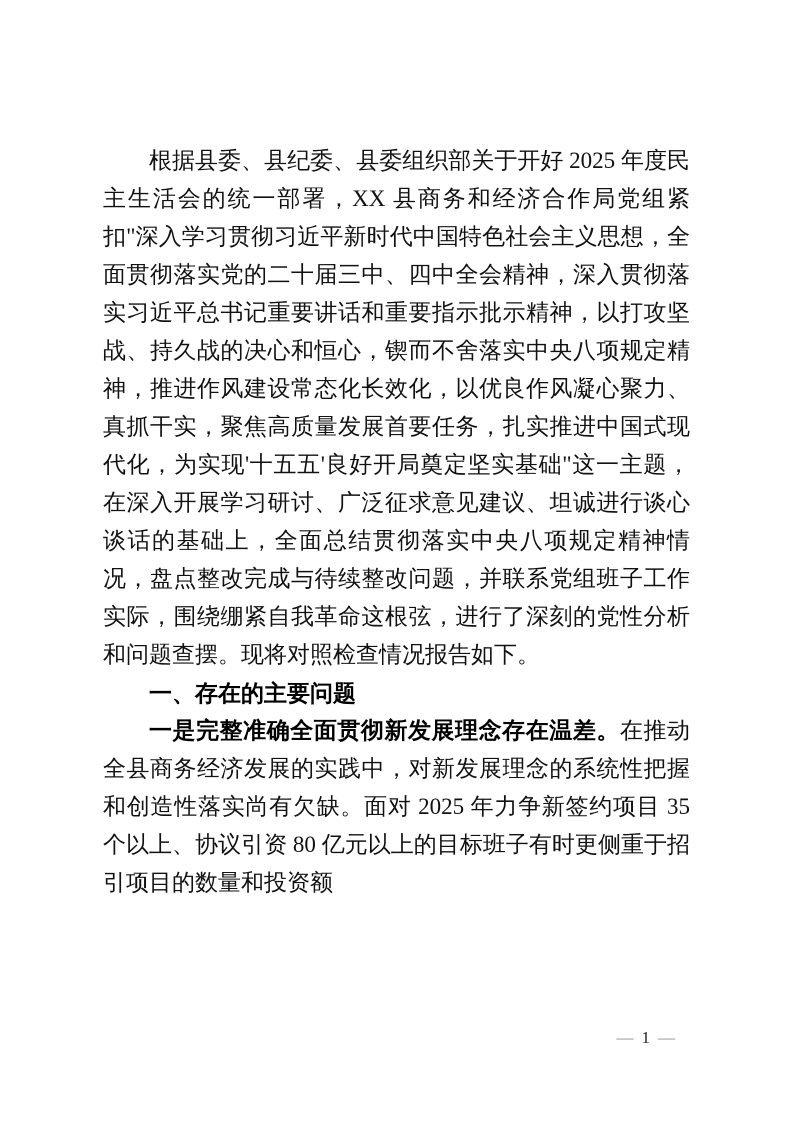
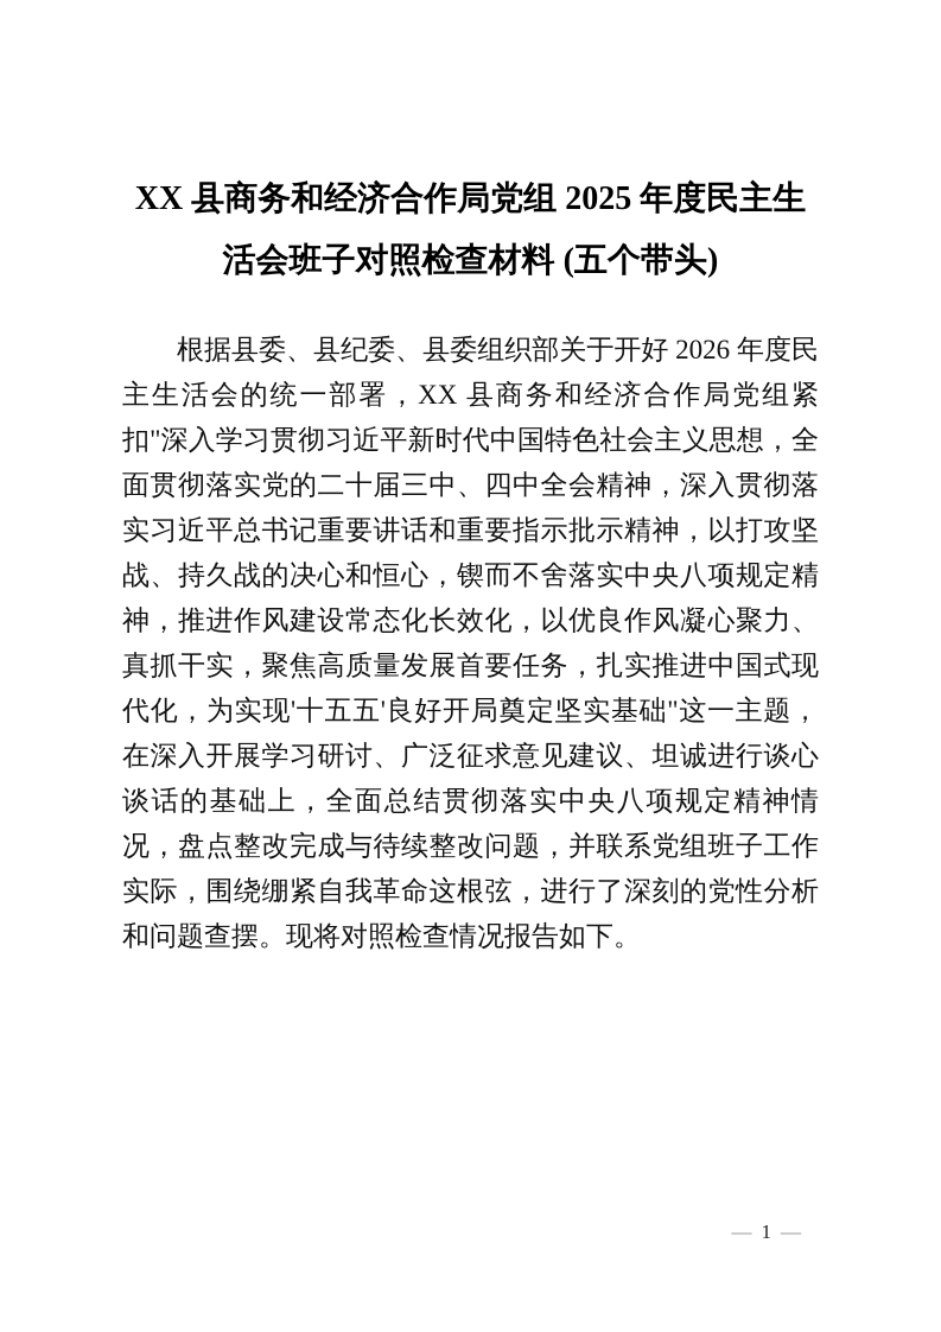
+ XX 县商务和经济合作局党组 2025 年度民主生活会班子对照检查材料 (五个带头)
- 根据县委、县纪委、县委组织部关于开好 2025 年度民主生活会的统一部署，XX 县商务和经济合作局党组紧扣"深入学习贯彻习近平新时代中国特色社会主义思想，全面贯彻落实党的二十届三中、四中全会精神，深入贯彻落实习近平总书记重要讲话和重要指示批示精神，以打攻坚战、持久战的决心和恒心，锲而不舍落实中央八项规定精神，推进作风建设常态化长效化，以优良作风凝心聚力、真抓干实，聚焦高质量发展首要任务，扎实推进中国式现代化，为实现'十五五'良好开局奠定坚实基础"这一主题，在深入开展学习研讨、广泛征求意见建议、坦诚进行谈心谈话的基础上，全面总结贯彻落实中央八项规定精神情况，盘点整改完成与待续整改问题，并联系党组班子工作实际，围绕绷紧自我革命这根弦，进行了深刻的党性分析和问题查摆。现将对照检查情况报告如下。
+ 根据县委、县纪委、县委组织部关于开好 2026 年度民主生活会的统一部署，XX 县商务和经济合作局党组紧扣"深入学习贯彻习近平新时代中国特色社会主义思想，全面贯彻落实党的二十届三中、四中全会精神，深入贯彻落实习近平总书记重要讲话和重要指示批示精神，以打攻坚战、持久战的决心和恒心，锲而不舍落实中央八项规定精神，推进作风建设常态化长效化，以优良作风凝心聚力、真抓干实，聚焦高质量发展首要任务，扎实推进中国式现代化，为实现'十五五'良好开局奠定坚实基础"这一主题，在深入开展学习研讨、广泛征求意见建议、坦诚进行谈心谈话的基础上，全面总结贯彻落实中央八项规定精神情况，盘点整改完成与待续整改问题，并联系党组班子工作实际，围绕绷紧自我革命这根弦，进行了深刻的党性分析和问题查摆。现将对照检查情况报告如下。
- 一、存在的主要问题
- 一是完整准确全面贯彻新发展理念存在温差。在推动全县商务经济发展的实践中，对新发展理念的系统性把握和创造性落实尚有欠缺。面对 2025 年力争新签约项目 35 个以上、协议引资 80 亿元以上的目标班子有时更侧重于招引项目的数量和投资额
  — 1 —
